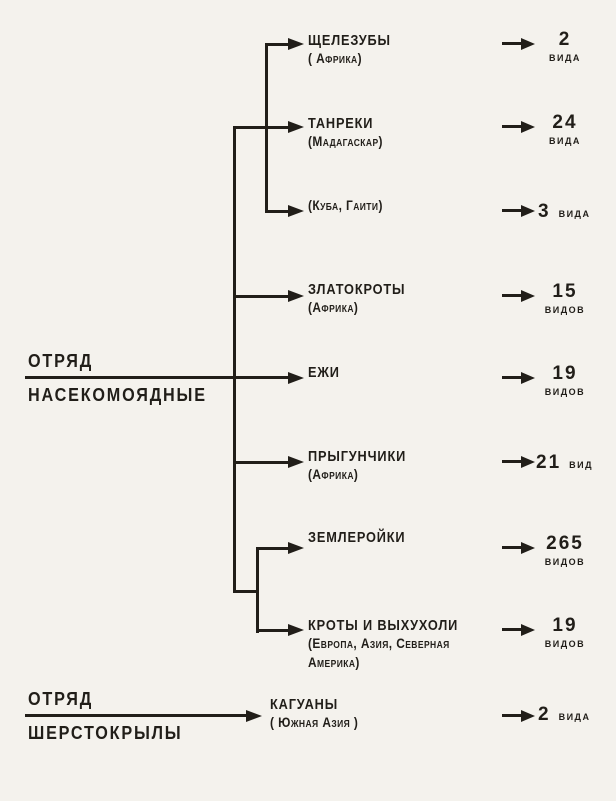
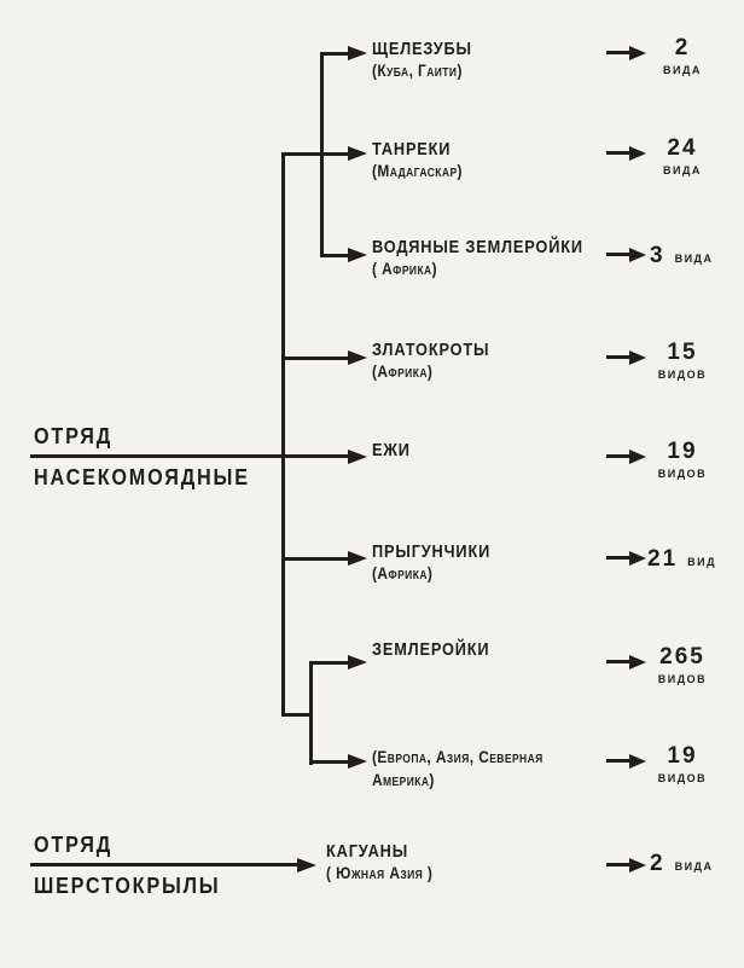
  ОТРЯД
  НАСЕКОМОЯДНЫЕ
  ОТРЯД
  ШЕРСТОКРЫЛЫ
  ЩЕЛЕЗУБЫ
- ( Африка)
+ (Куба, Гаити)
  ТАНРЕКИ
  (Мадагаскар)
+ ВОДЯНЫЕ ЗЕМЛЕРОЙКИ
- (Куба, Гаити)
+ ( Африка)
  ЗЛАТОКРОТЫ
  (Африка)
  ЕЖИ
  ПРЫГУНЧИКИ
  (Африка)
  ЗЕМЛЕРОЙКИ
- КРОТЫ И ВЫХУХОЛИ
  (Европа, Азия, Северная
  Америка)
  КАГУАНЫ
  ( Южная Азия )
  2
  вида
  24
  вида
  3
  вида
  15
  видов
  19
  видов
  21
  вид
  265
  видов
  19
  видов
  2
  вида
